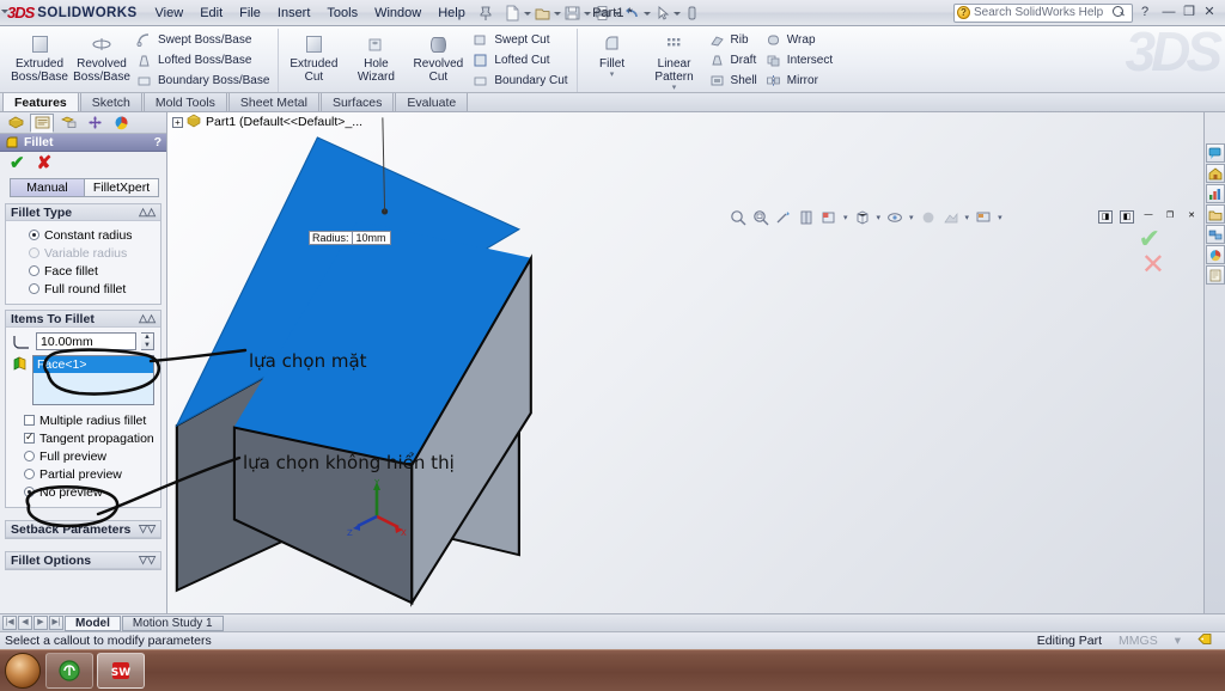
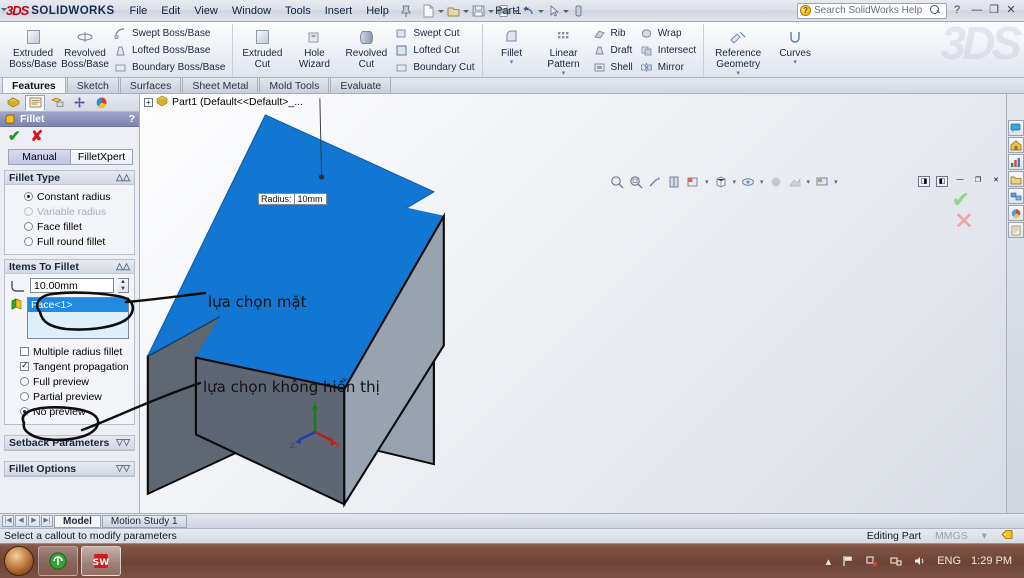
  3DS
  SOLIDWORKS
- View
+ File
  Edit
- File
+ View
- Insert
+ Window
  Tools
- Window
+ Insert
  Help
  Part1 *
  ?
  Search SolidWorks Help
  ?
  —
  ❐
  ✕
  3DS
  Extruded
  Boss/Base
  Revolved
  Boss/Base
  Swept Boss/Base
  Lofted Boss/Base
  Boundary Boss/Base
  Extruded
  Cut
  Hole
  Wizard
  Revolved
  Cut
  Swept Cut
  Lofted Cut
  Boundary Cut
  Fillet
  Linear
  Pattern
  Rib
  Draft
  Shell
  Wrap
  Intersect
  Mirror
+ Reference
+ Geometry
+ Curves
  Features
  Sketch
- Mold Tools
+ Surfaces
  Sheet Metal
- Surfaces
+ Mold Tools
  Evaluate
  Fillet
  ?
  ✔
  ✘
  Manual
  FilletXpert
  Fillet Type
  △△
  Constant radius
  Variable radius
  Face fillet
  Full round fillet
  Items To Fillet
  △△
  10.00mm
  Face<1>
  Multiple radius fillet
  Tangent propagation
  Full preview
  Partial preview
  No preview
  Setback Parameters
  ▽▽
  Fillet Options
  ▽▽
  +
  Part1 (Default<<Default>_...
  ✔
  ✕
  Radius:
  10mm
  Y
  X
  Z
  Model
  Motion Study 1
  Select a callout to modify parameters
  Editing Part
  MMGS
  ▾
  SW
+ ▴
+ ENG
+ 1:29 PM
  lựa chọn mặt
  lựa chọn không hiển thị
